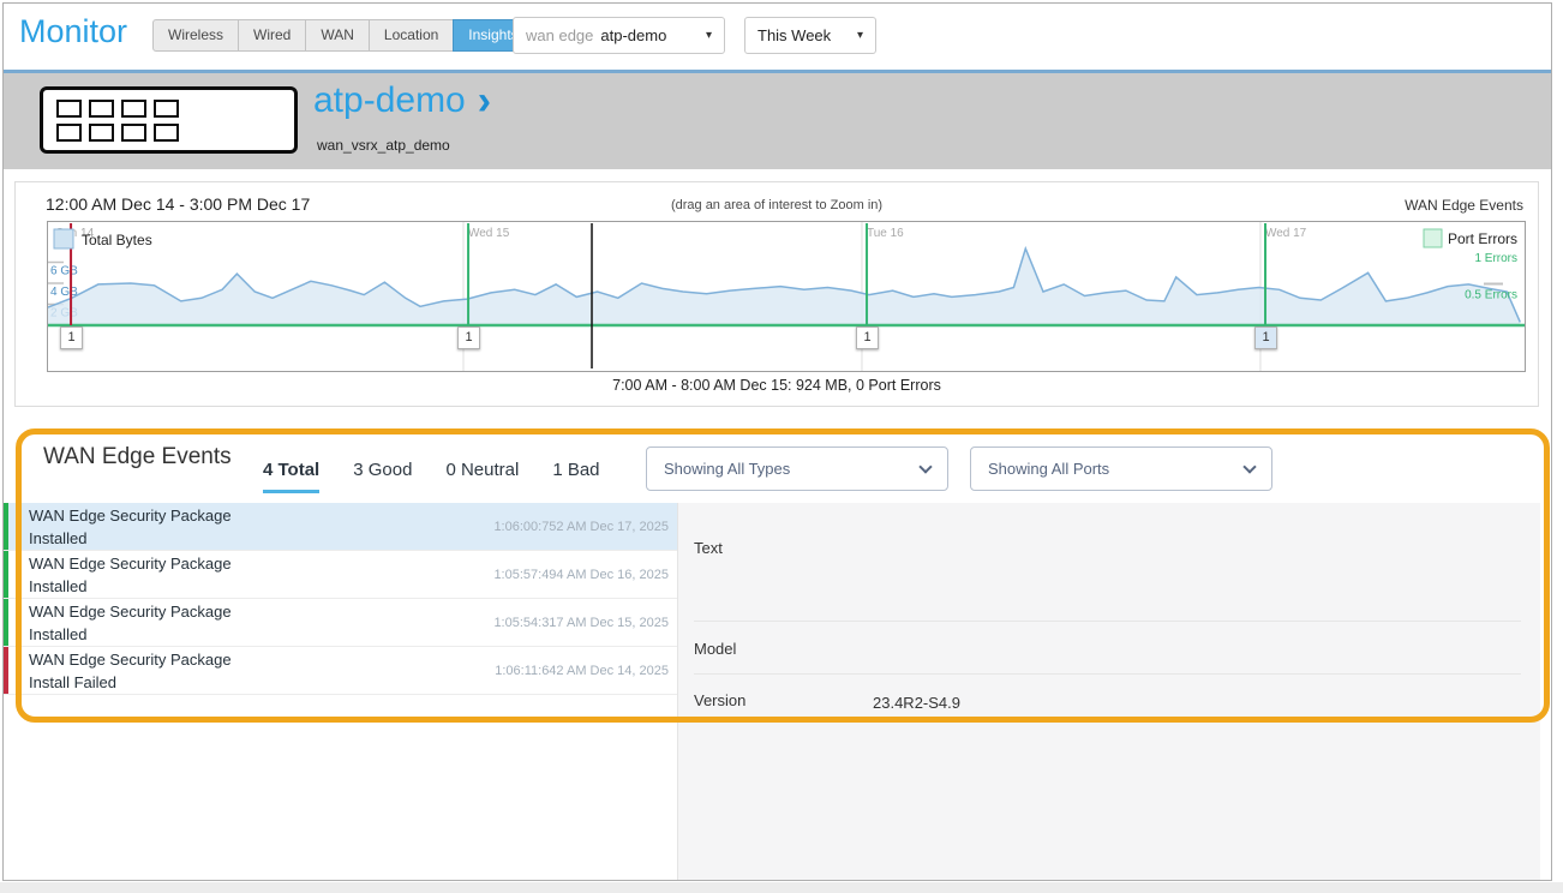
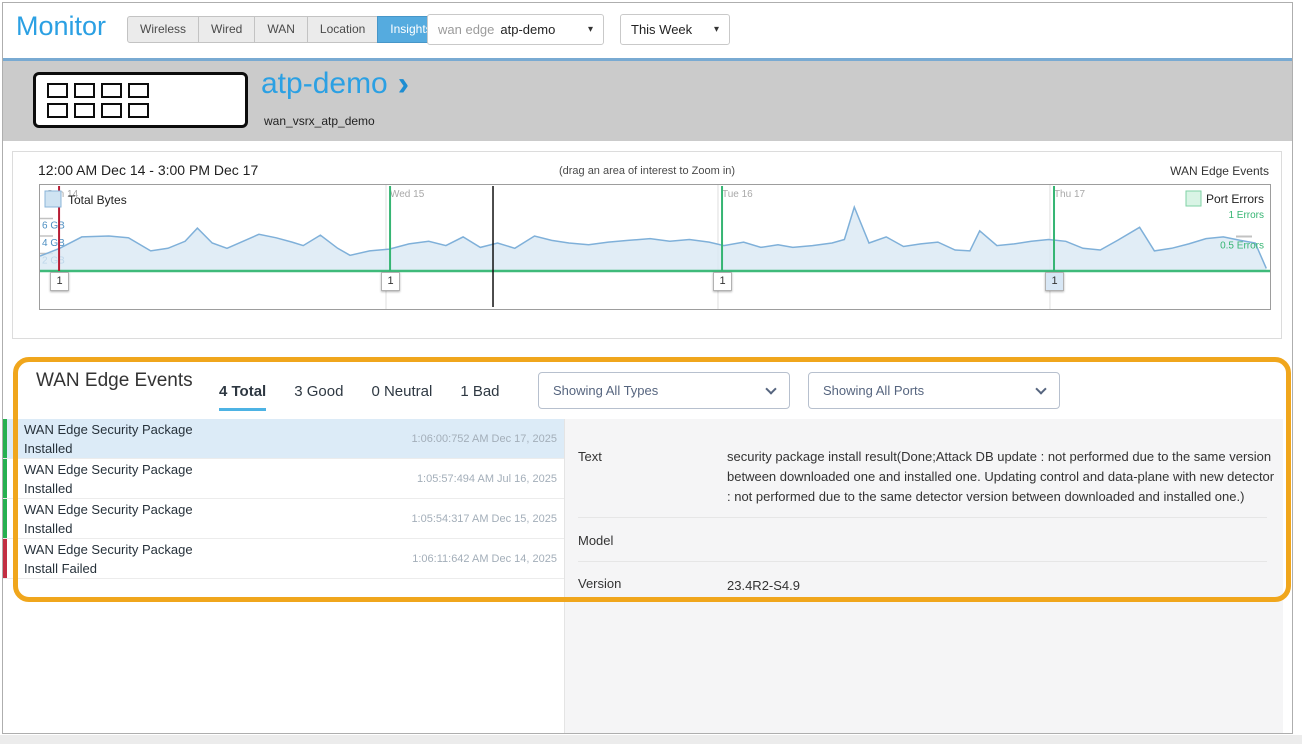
  Monitor
  Wireless
  Wired
  WAN
  Location
  Insight
  wan edge
  atp-demo
  ▾
  This Week
  ▾
  atp-demo
  ›
  wan_vsrx_atp_demo
  12:00 AM Dec 14 - 3:00 PM Dec 17
  (drag an area of interest to Zoom in)
  WAN Edge Events
  Wed 15
  Tue 16
- Wed 17
+ Thu 17
  6 GB
  4 GB
  2 GB
  1 Errors
  0.5 Errors
  Total Bytes
  Port Errors
  1
  1
  1
  1
- 7:00 AM - 8:00 AM Dec 15: 924 MB, 0 Port Errors
  WAN Edge Events
  4 Total
  3 Good
  0 Neutral
  1 Bad
  Showing All Types
  Showing All Ports
  WAN Edge Security Package
  Installed
  1:06:00:752 AM Dec 17, 2025
  WAN Edge Security Package
  Installed
- 1:05:57:494 AM Dec 16, 2025
+ 1:05:57:494 AM Jul 16, 2025
  WAN Edge Security Package
  Installed
  1:05:54:317 AM Dec 15, 2025
  WAN Edge Security Package
  Install Failed
  1:06:11:642 AM Dec 14, 2025
  Text
+ security package install result(Done;Attack DB update : not performed due to the same version between downloaded one and installed one. Updating control and data-plane with new detector : not performed due to the same detector version between downloaded and installed one.)
  Model
  Version
  23.4R2-S4.9
